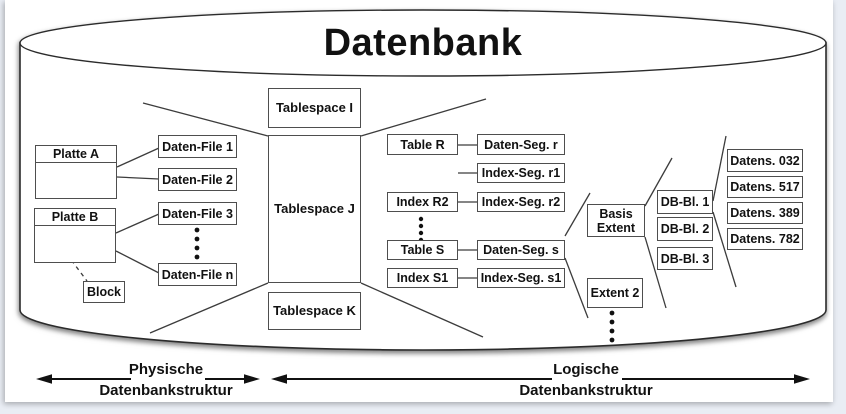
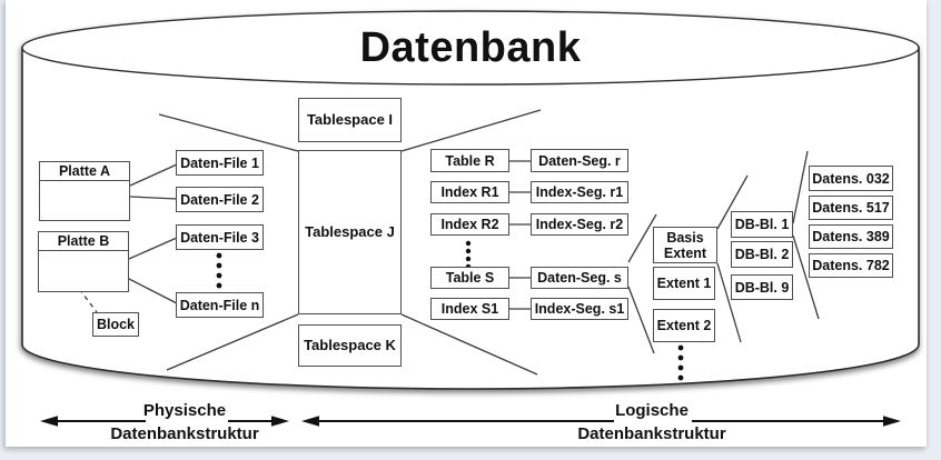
  Datenbank
  Platte A
  Platte B
  Block
  Daten-File 1
  Daten-File 2
  Daten-File 3
  Daten-File n
  Tablespace I
  Tablespace J
  Tablespace K
  Table R
+ Index R1
  Index R2
  Table S
  Index S1
  Daten-Seg. r
  Index-Seg. r1
  Index-Seg. r2
  Daten-Seg. s
  Index-Seg. s1
  Basis Extent
+ Extent 1
  Extent 2
  DB-Bl. 1
  DB-Bl. 2
- DB-Bl. 3
+ DB-Bl. 9
  Datens. 032
  Datens. 517
  Datens. 389
  Datens. 782
  Physische
  Datenbankstruktur
  Logische
  Datenbankstruktur
